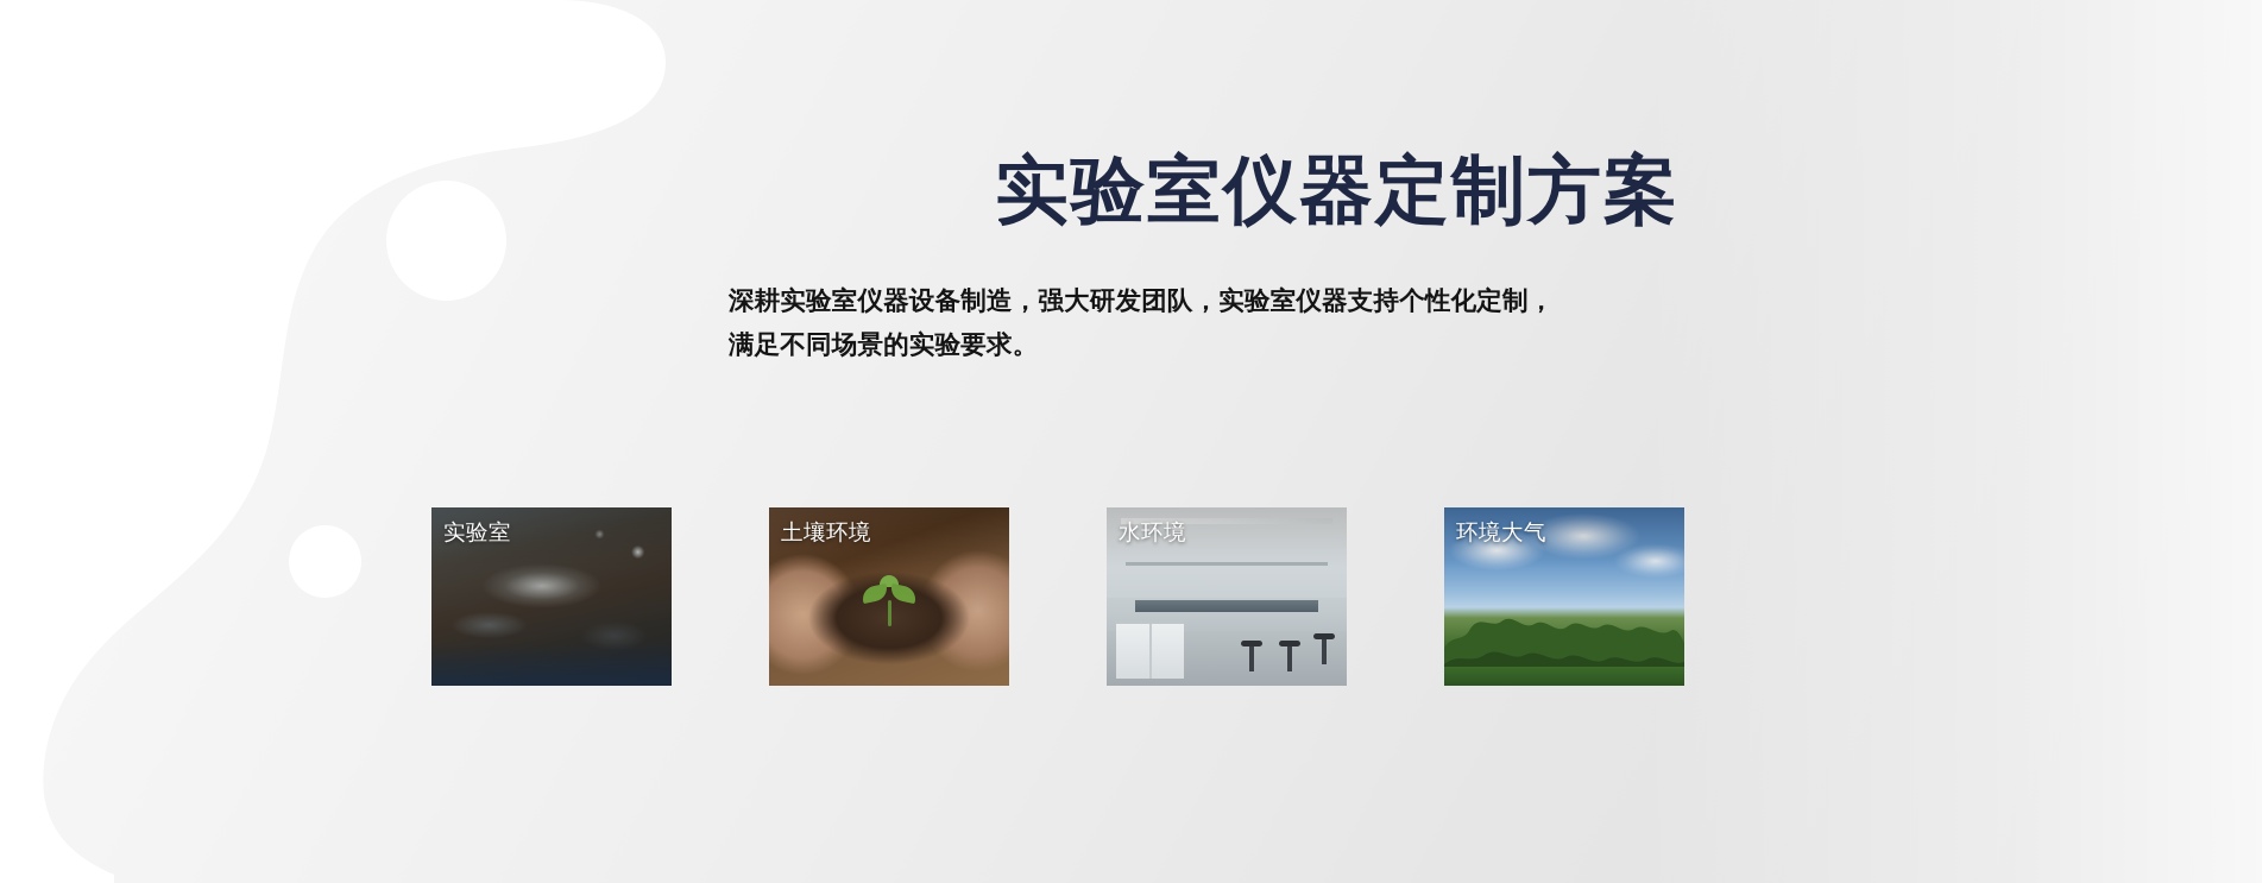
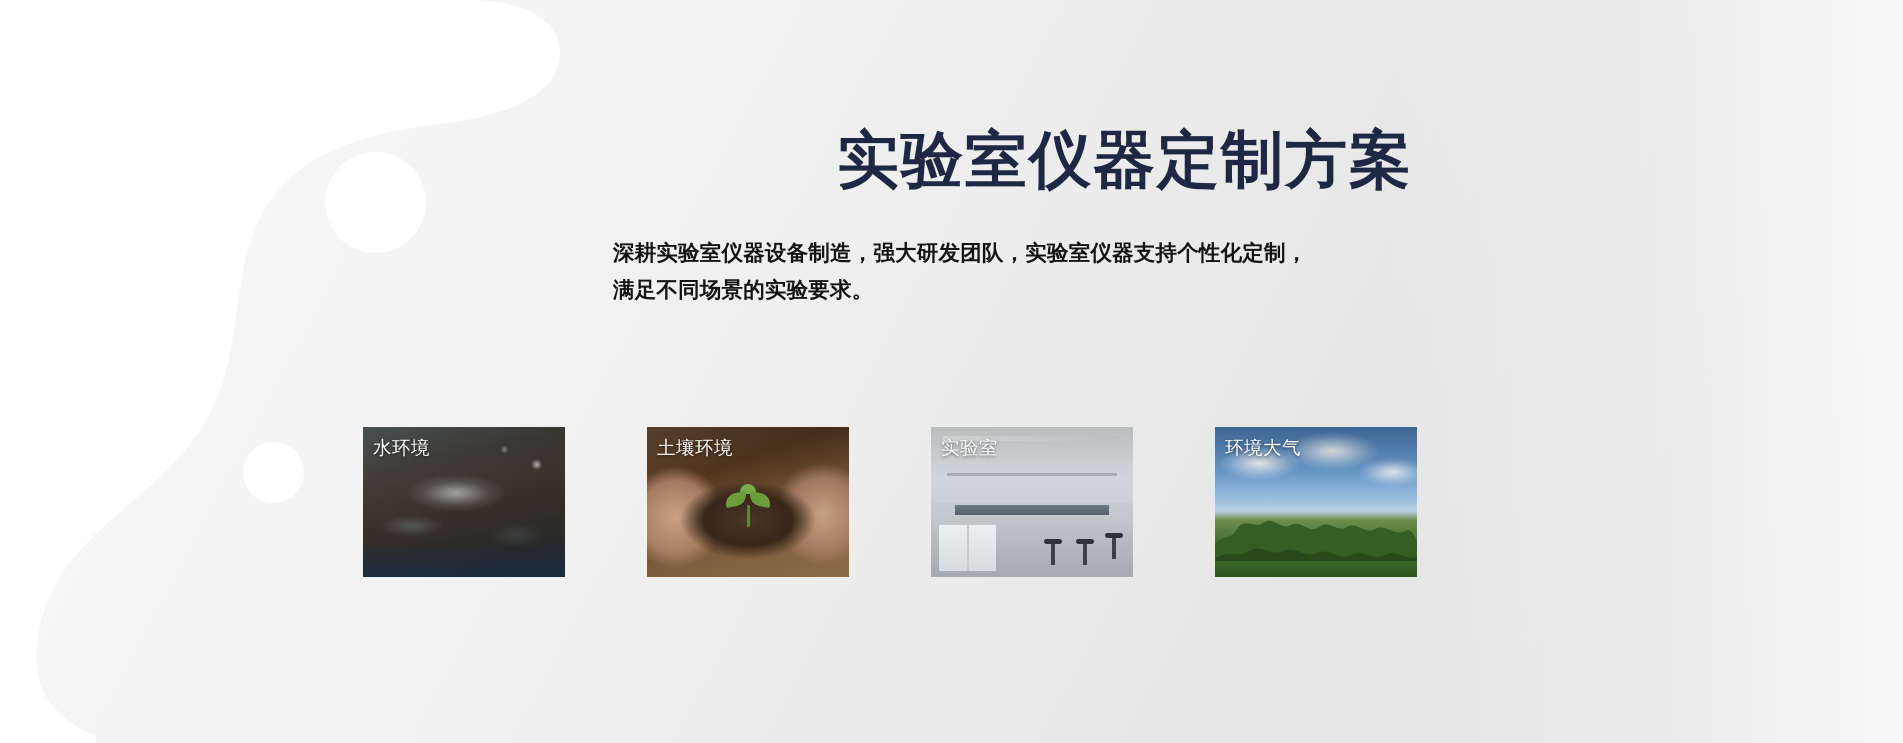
  实验室仪器定制方案
  深耕实验室仪器设备制造，强大研发团队，实验室仪器支持个性化定制，
  满足不同场景的实验要求。
- 实验室
+ 水环境
  土壤环境
- 水环境
+ 实验室
  环境大气
